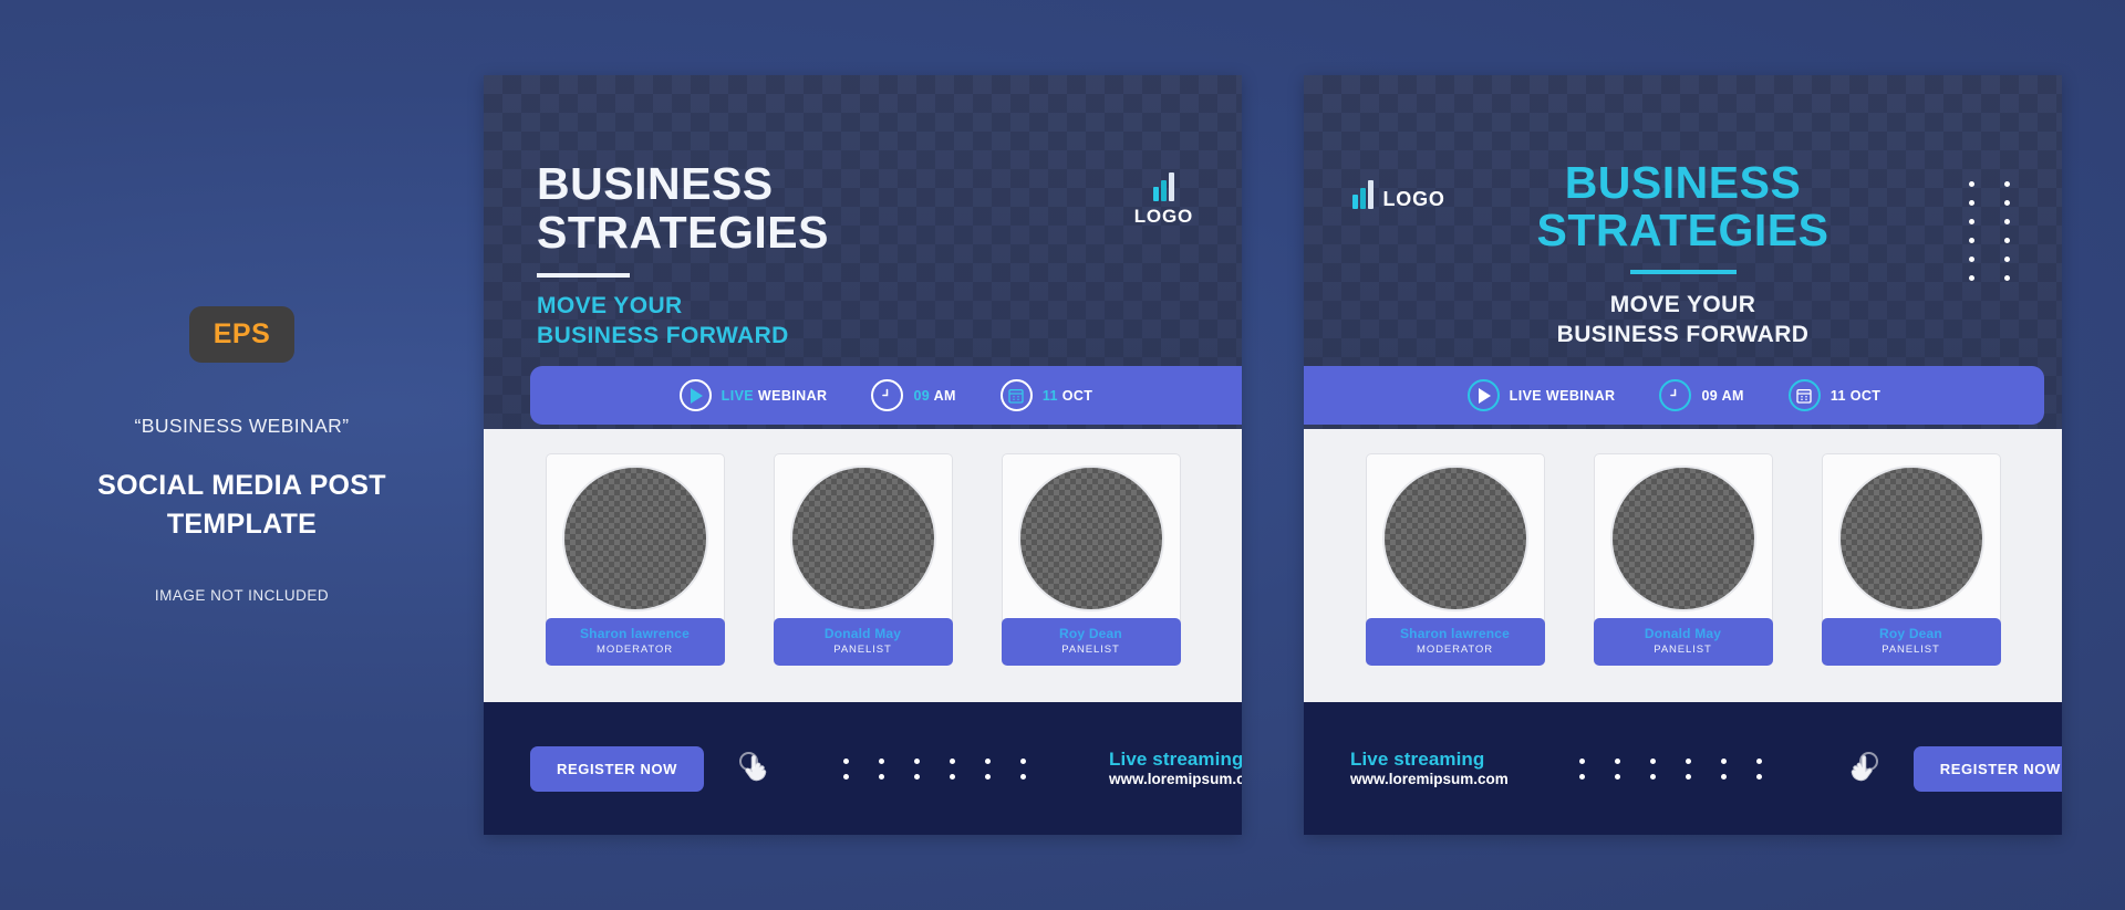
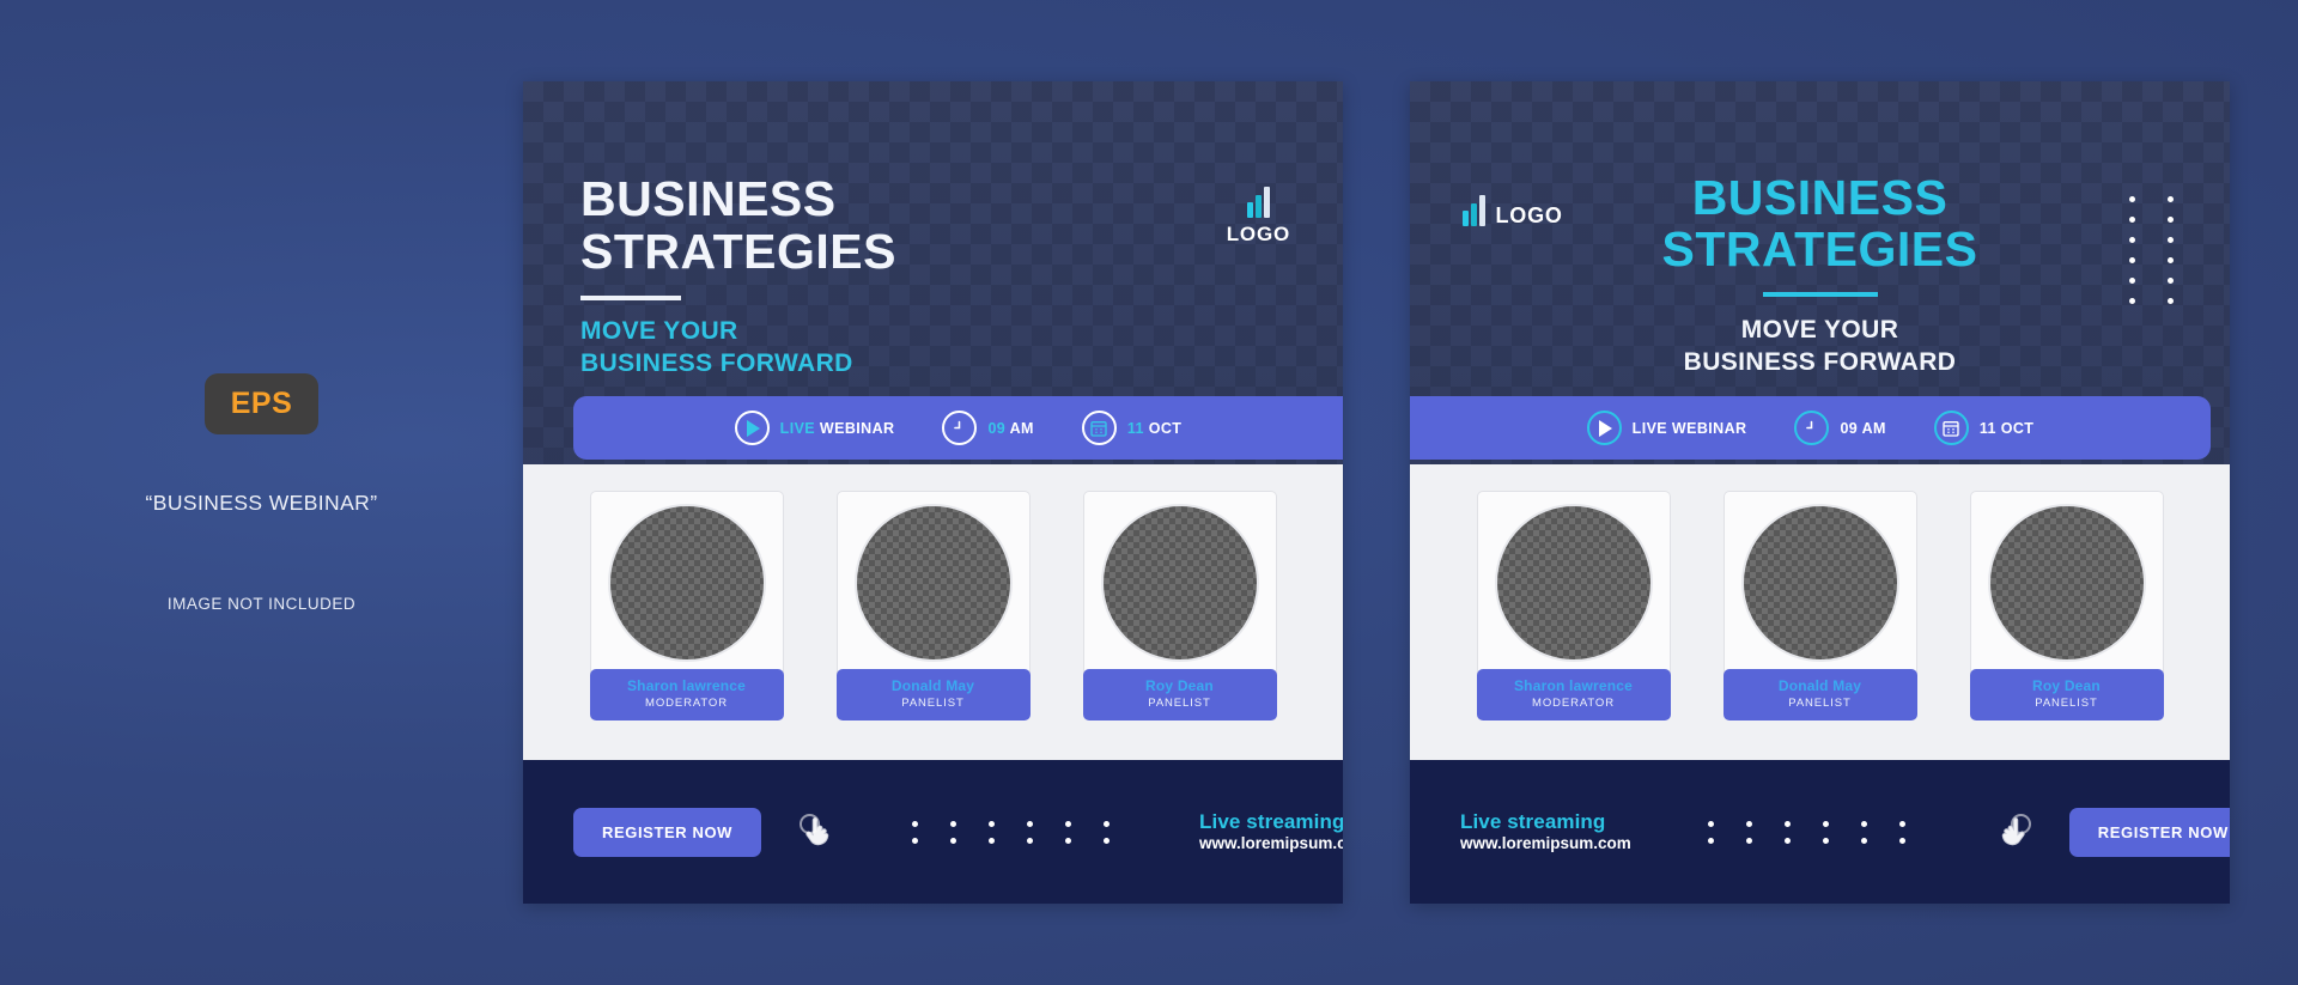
  EPS
  “BUSINESS WEBINAR”
- SOCIAL MEDIA POST
- TEMPLATE
  IMAGE NOT INCLUDED
  BUSINESS
  STRATEGIES
  MOVE YOUR
  BUSINESS FORWARD
  LOGO
  LIVE WEBINAR
  09 AM
  11 OCT
  Sharon lawrence
  MODERATOR
  Donald May
  PANELIST
  Roy Dean
  PANELIST
  REGISTER NOW
  Live streaming
  www.loremipsum.c
  BUSINESS
  STRATEGIES
  MOVE YOUR
  BUSINESS FORWARD
  LOGO
  LIVE WEBINAR
  09 AM
  11 OCT
  Sharon lawrence
  MODERATOR
  Donald May
  PANELIST
  Roy Dean
  PANELIST
  Live streaming
  www.loremipsum.com
  REGISTER NOW
